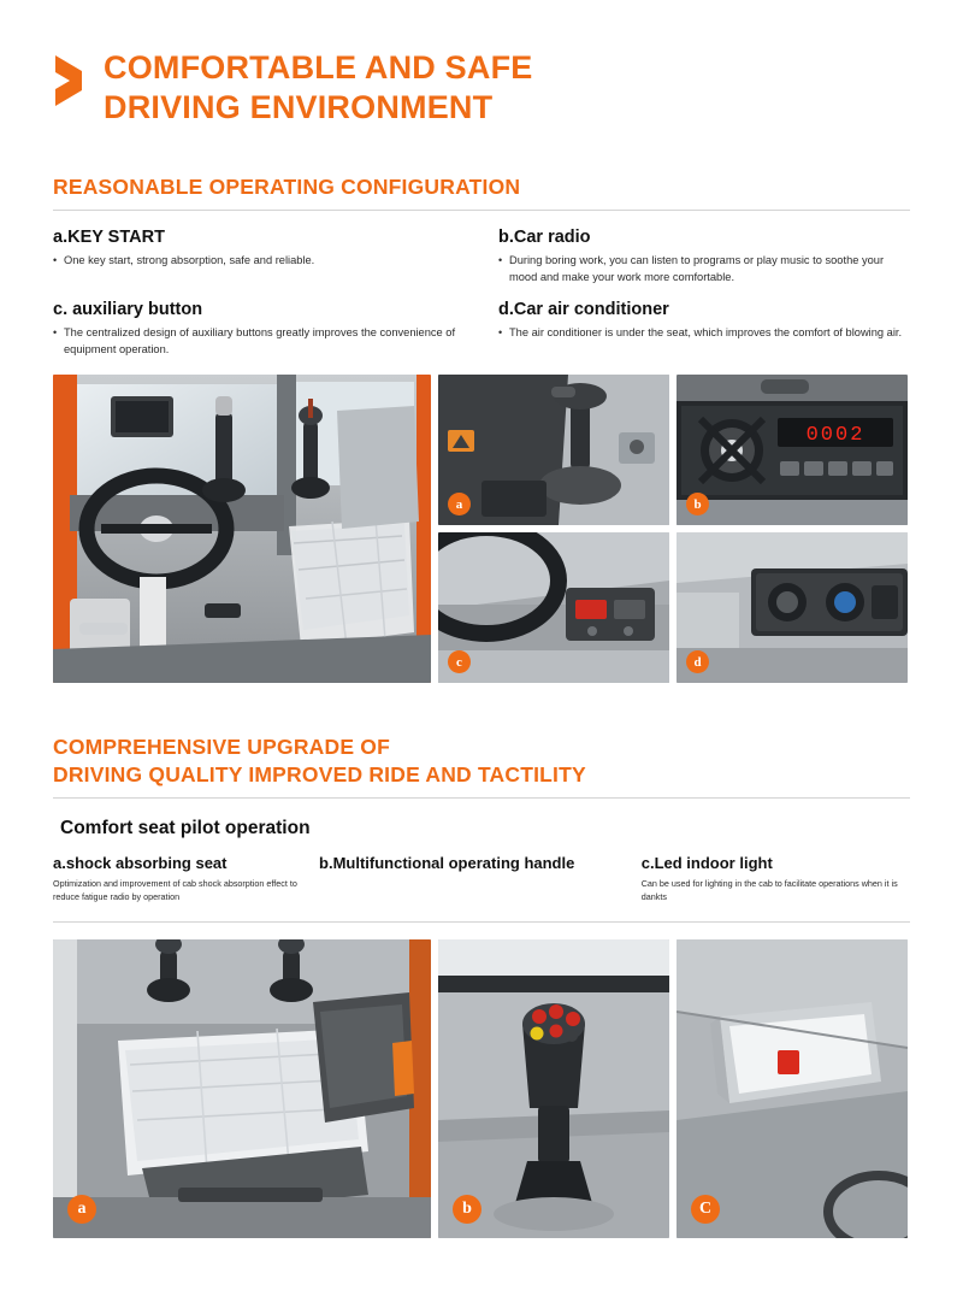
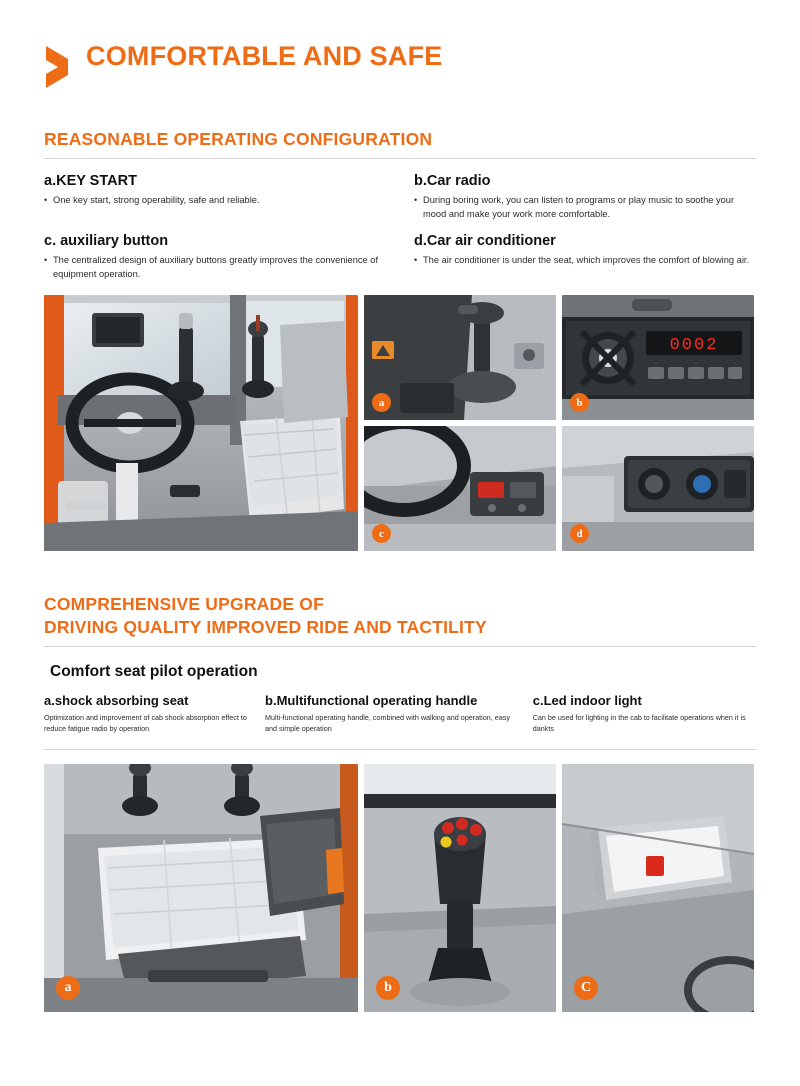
  COMFORTABLE AND SAFE
- DRIVING ENVIRONMENT
  REASONABLE OPERATING CONFIGURATION
  a.KEY START
  •
- One key start, strong absorption, safe and reliable.
+ One key start, strong operability, safe and reliable.
  b.Car radio
  •
  During boring work, you can listen to programs or play music to soothe your mood and make your work more comfortable.
  c. auxiliary button
  •
  The centralized design of auxiliary buttons greatly improves the convenience of equipment operation.
  d.Car air conditioner
  •
  The air conditioner is under the seat, which improves the comfort of blowing air.
  a
  0002
  b
  c
  d
  COMPREHENSIVE UPGRADE OF
  DRIVING QUALITY IMPROVED RIDE AND TACTILITY
  Comfort seat pilot operation
  a.shock absorbing seat
  Optimization and improvement of cab shock absorption effect to reduce fatigue radio by operation
  b.Multifunctional operating handle
+ Multi-functional operating handle, combined with walking and operation, easy and simple operation
  c.Led indoor light
  Can be used for lighting in the cab to facilitate operations when it is dankts
  a
  b
  C
